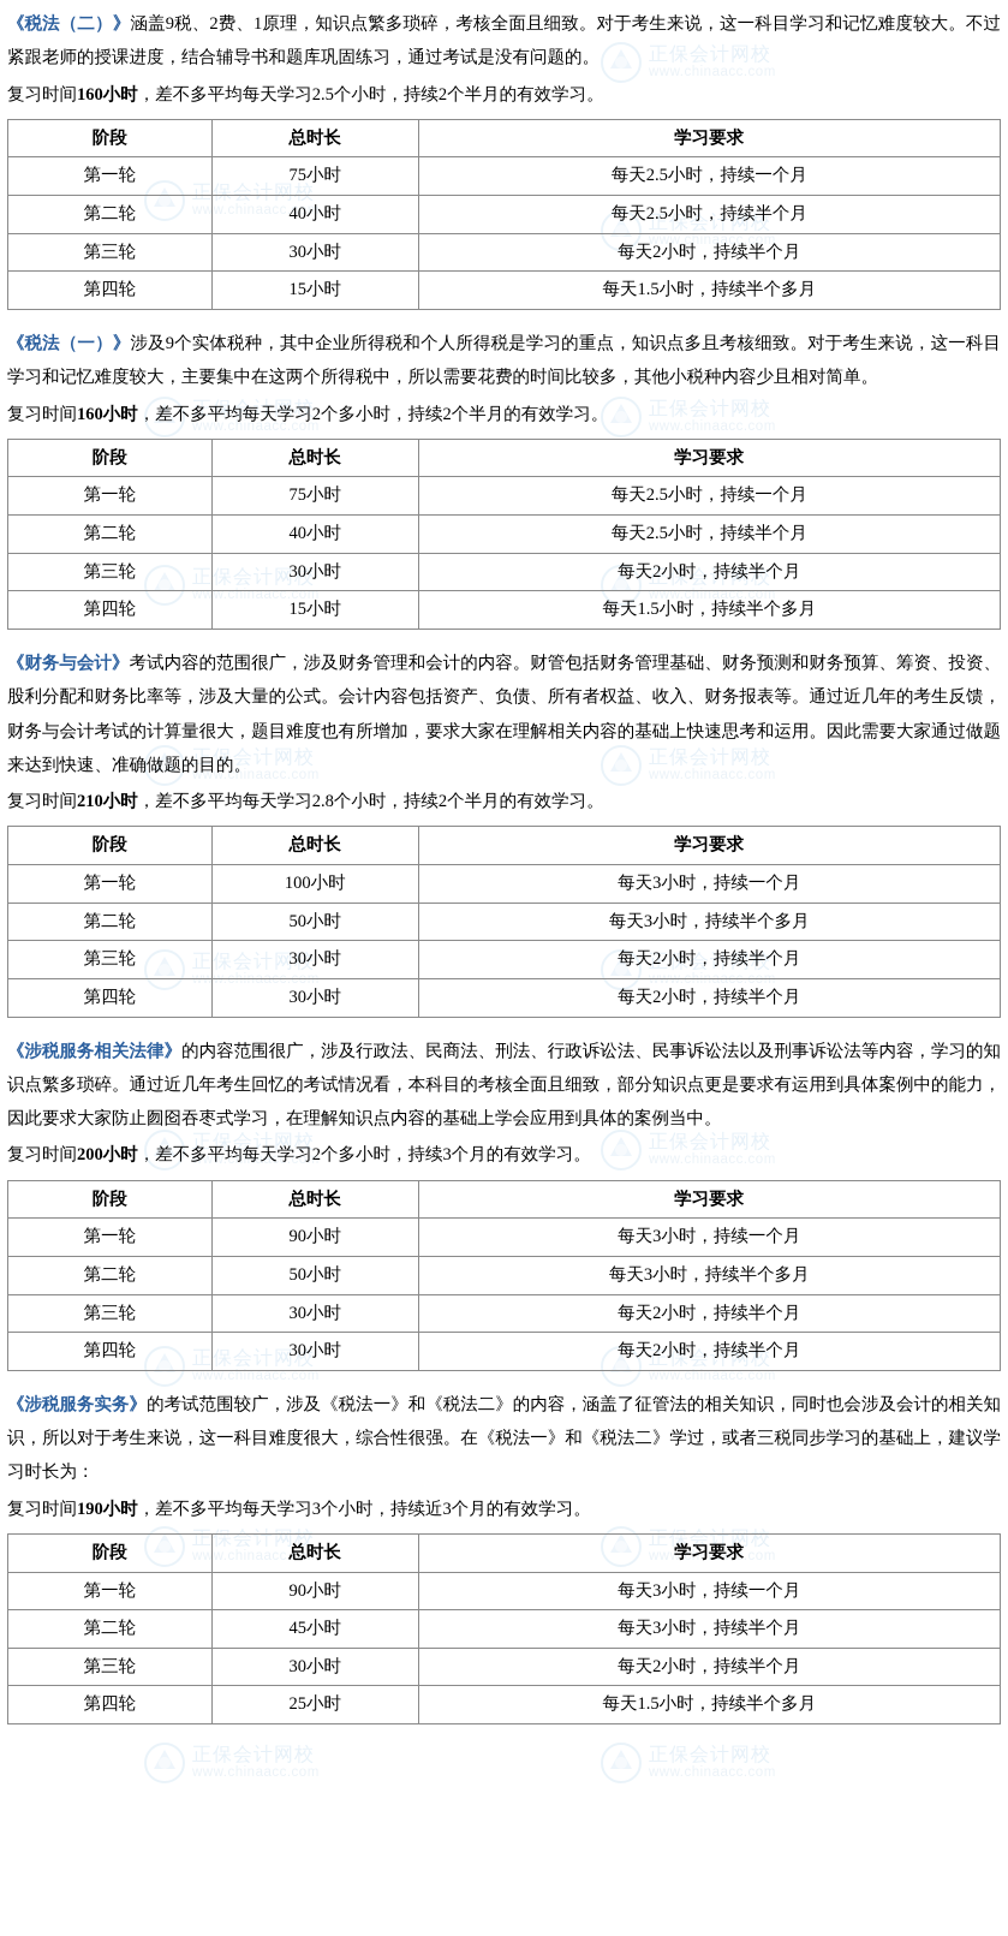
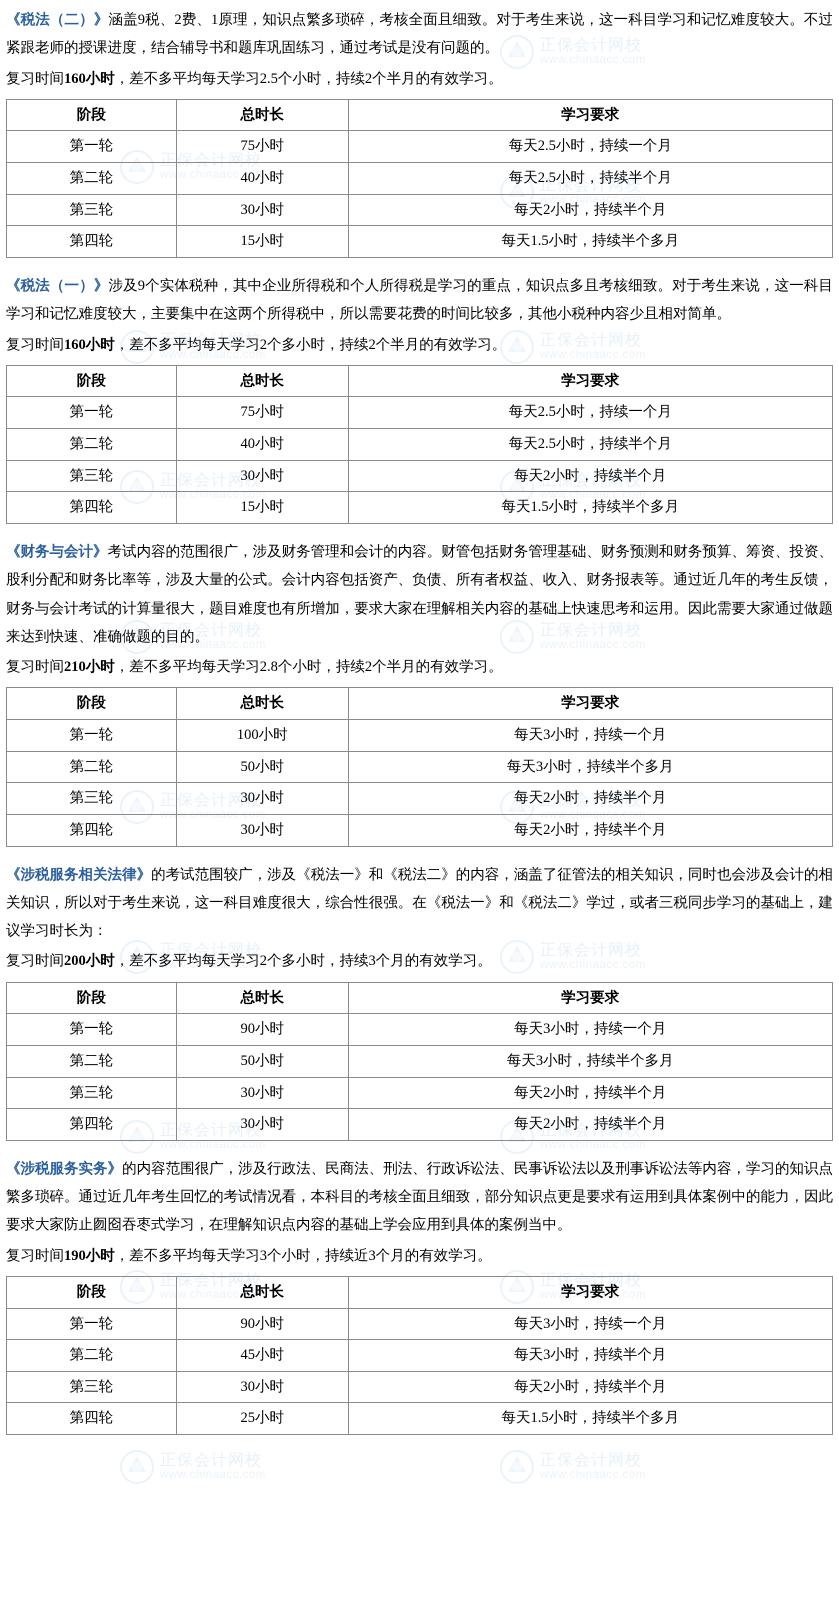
  正保会计网校
  正保会计网校
  www.chinaacc.com
  正保会计网校
  www.chinaacc.com
  正保会计网校
  www.chinaacc.com
  正保会计网校
  正保会计网校
  www.chinaacc.com
  正保会计网校
  www.chinaacc.com
  正保会计网校
  www.chinaacc.com
  正保会计网校
  正保会计网校
  www.chinaacc.com
  正保会计网校
  www.chinaacc.com
  正保会计网校
  www.chinaacc.com
  正保会计网校
  正保会计网校
  www.chinaacc.com
  正保会计网校
  www.chinaacc.com
  正保会计网校
  www.chinaacc.com
  正保会计网校
  www.chinaacc.com
  正保会计网校
  正保会计网校
  《税法（二）》涵盖9税、2费、1原理，知识点繁多琐碎，考核全面且细致。对于考生来说，这一科目学习和记忆难度较大。不过紧跟老师的授课进度，结合辅导书和题库巩固练习，通过考试是没有问题的。
  复习时间160小时，差不多平均每天学习2.5个小时，持续2个半月的有效学习。
  阶段	总时长	学习要求
  第一轮	75小时	每天2.5小时，持续一个月
  第二轮	40小时	每天2.5小时，持续半个月
  第三轮	30小时	每天2小时，持续半个月
  第四轮	15小时	每天1.5小时，持续半个多月
  《税法（一）》涉及9个实体税种，其中企业所得税和个人所得税是学习的重点，知识点多且考核细致。对于考生来说，这一科目学习和记忆难度较大，主要集中在这两个所得税中，所以需要花费的时间比较多，其他小税种内容少且相对简单。
  复习时间160小时，差不多平均每天学习2个多小时，持续2个半月的有效学习。
  阶段	总时长	学习要求
  第一轮	75小时	每天2.5小时，持续一个月
  第二轮	40小时	每天2.5小时，持续半个月
  第三轮	30小时	每天2小时，持续半个月
  第四轮	15小时	每天1.5小时，持续半个多月
  《财务与会计》考试内容的范围很广，涉及财务管理和会计的内容。财管包括财务管理基础、财务预测和财务预算、筹资、投资、股利分配和财务比率等，涉及大量的公式。会计内容包括资产、负债、所有者权益、收入、财务报表等。通过近几年的考生反馈，财务与会计考试的计算量很大，题目难度也有所增加，要求大家在理解相关内容的基础上快速思考和运用。因此需要大家通过做题来达到快速、准确做题的目的。
  复习时间210小时，差不多平均每天学习2.8个小时，持续2个半月的有效学习。
  阶段	总时长	学习要求
  第一轮	100小时	每天3小时，持续一个月
  第二轮	50小时	每天3小时，持续半个多月
  第三轮	30小时	每天2小时，持续半个月
  第四轮	30小时	每天2小时，持续半个月
- 《涉税服务相关法律》的内容范围很广，涉及行政法、民商法、刑法、行政诉讼法、民事诉讼法以及刑事诉讼法等内容，学习的知识点繁多琐碎。通过近几年考生回忆的考试情况看，本科目的考核全面且细致，部分知识点更是要求有运用到具体案例中的能力，因此要求大家防止囫囵吞枣式学习，在理解知识点内容的基础上学会应用到具体的案例当中。
+ 《涉税服务相关法律》的考试范围较广，涉及《税法一》和《税法二》的内容，涵盖了征管法的相关知识，同时也会涉及会计的相关知识，所以对于考生来说，这一科目难度很大，综合性很强。在《税法一》和《税法二》学过，或者三税同步学习的基础上，建议学习时长为：
  复习时间200小时，差不多平均每天学习2个多小时，持续3个月的有效学习。
  阶段	总时长	学习要求
  第一轮	90小时	每天3小时，持续一个月
  第二轮	50小时	每天3小时，持续半个多月
  第三轮	30小时	每天2小时，持续半个月
  第四轮	30小时	每天2小时，持续半个月
- 《涉税服务实务》的考试范围较广，涉及《税法一》和《税法二》的内容，涵盖了征管法的相关知识，同时也会涉及会计的相关知识，所以对于考生来说，这一科目难度很大，综合性很强。在《税法一》和《税法二》学过，或者三税同步学习的基础上，建议学习时长为：
+ 《涉税服务实务》的内容范围很广，涉及行政法、民商法、刑法、行政诉讼法、民事诉讼法以及刑事诉讼法等内容，学习的知识点繁多琐碎。通过近几年考生回忆的考试情况看，本科目的考核全面且细致，部分知识点更是要求有运用到具体案例中的能力，因此要求大家防止囫囵吞枣式学习，在理解知识点内容的基础上学会应用到具体的案例当中。
  复习时间190小时，差不多平均每天学习3个小时，持续近3个月的有效学习。
  阶段	总时长	学习要求
  第一轮	90小时	每天3小时，持续一个月
  第二轮	45小时	每天3小时，持续半个月
  第三轮	30小时	每天2小时，持续半个月
  第四轮	25小时	每天1.5小时，持续半个多月
